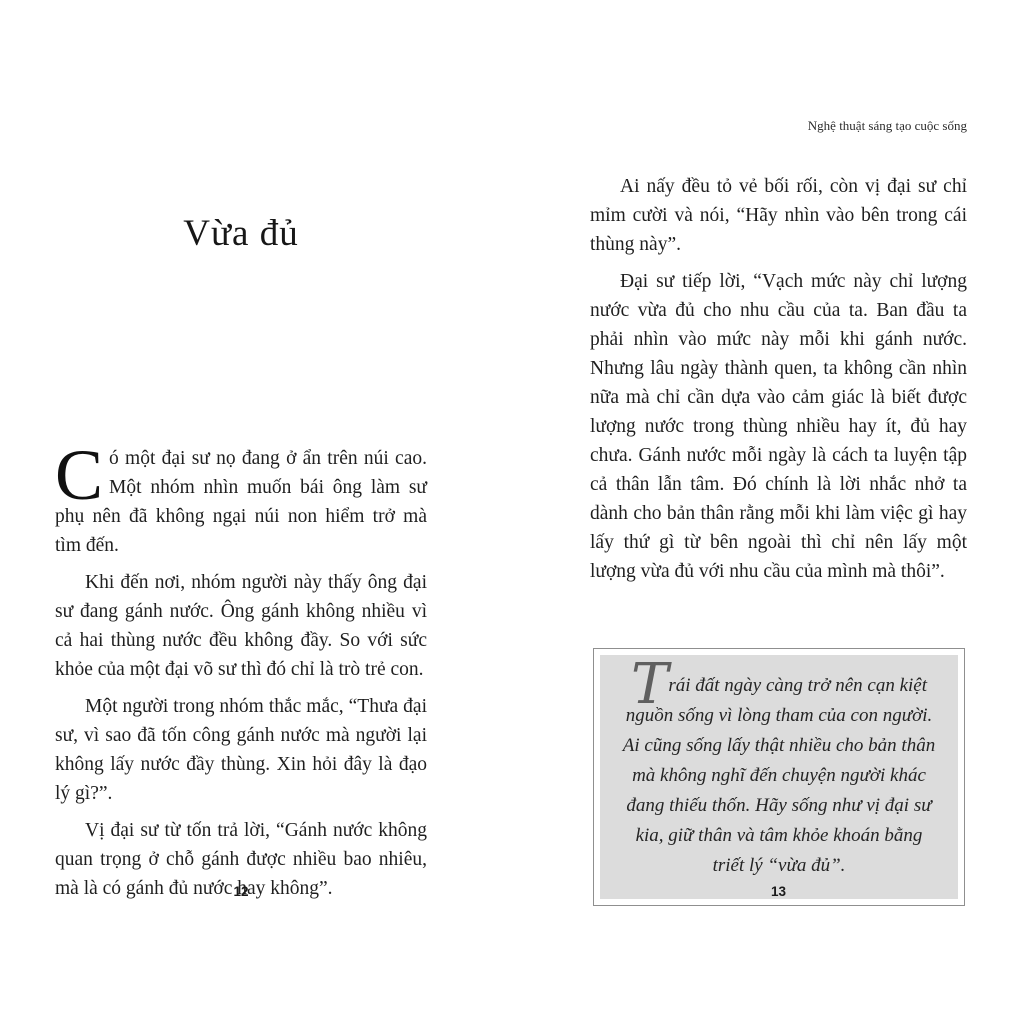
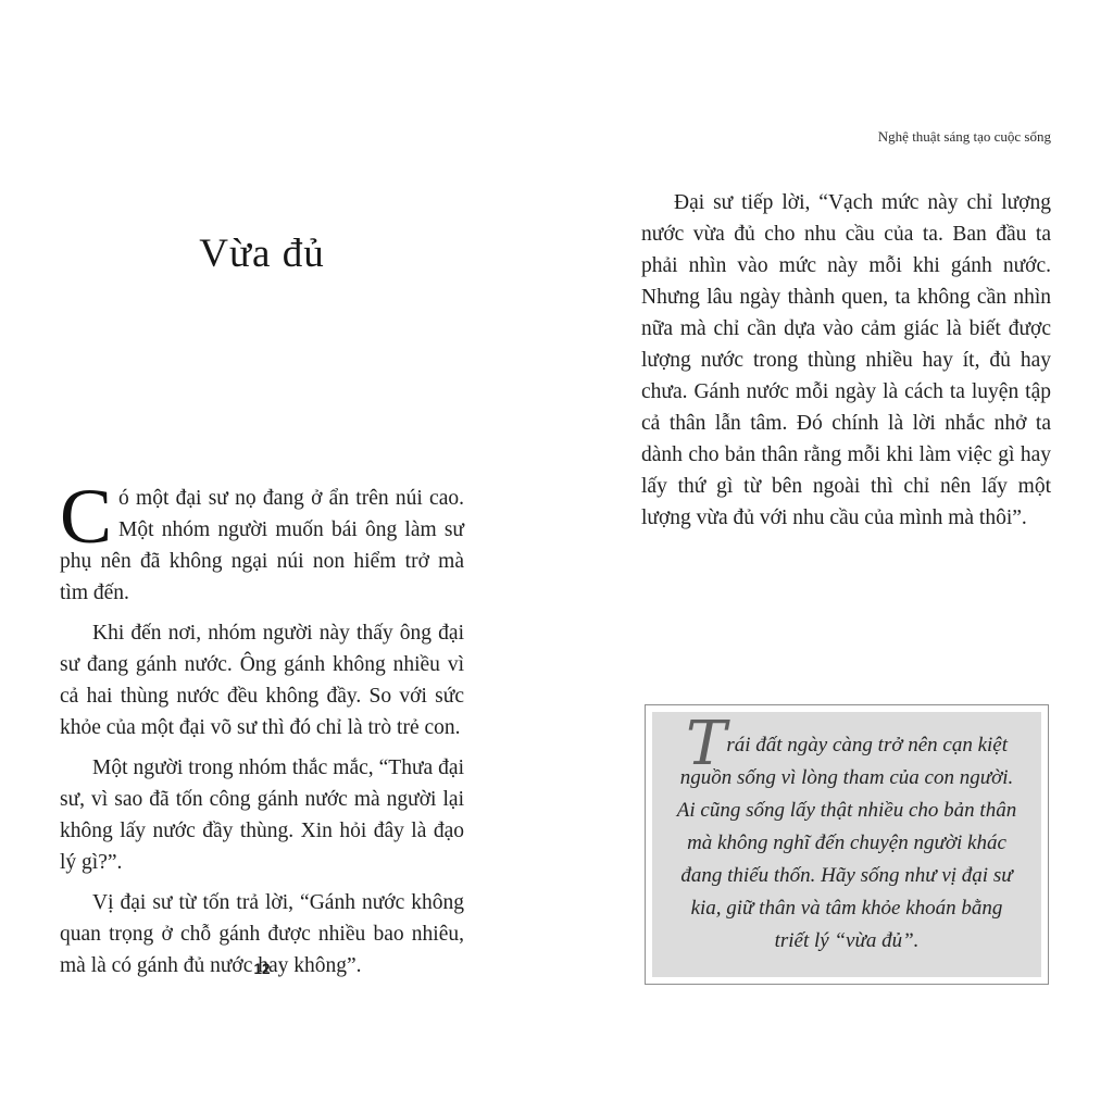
  Vừa đủ
  C
- ó một đại sư nọ đang ở ẩn trên núi cao. Một nhóm nhìn muốn bái ông làm sư phụ nên đã không ngại núi non hiểm trở mà tìm đến.
+ ó một đại sư nọ đang ở ẩn trên núi cao. Một nhóm người muốn bái ông làm sư phụ nên đã không ngại núi non hiểm trở mà tìm đến.
  Khi đến nơi, nhóm người này thấy ông đại sư đang gánh nước. Ông gánh không nhiều vì cả hai thùng nước đều không đầy. So với sức khỏe của một đại võ sư thì đó chỉ là trò trẻ con.
  Một người trong nhóm thắc mắc, “Thưa đại sư, vì sao đã tốn công gánh nước mà người lại không lấy nước đầy thùng. Xin hỏi đây là đạo lý gì?”.
  Vị đại sư từ tốn trả lời, “Gánh nước không quan trọng ở chỗ gánh được nhiều bao nhiêu, mà là có gánh đủ nước hay không”.
  12
  Nghệ thuật sáng tạo cuộc sống
- Ai nấy đều tỏ vẻ bối rối, còn vị đại sư chỉ mỉm cười và nói, “Hãy nhìn vào bên trong cái thùng này”.
  Đại sư tiếp lời, “Vạch mức này chỉ lượng nước vừa đủ cho nhu cầu của ta. Ban đầu ta phải nhìn vào mức này mỗi khi gánh nước. Nhưng lâu ngày thành quen, ta không cần nhìn nữa mà chỉ cần dựa vào cảm giác là biết được lượng nước trong thùng nhiều hay ít, đủ hay chưa. Gánh nước mỗi ngày là cách ta luyện tập cả thân lẫn tâm. Đó chính là lời nhắc nhở ta dành cho bản thân rằng mỗi khi làm việc gì hay lấy thứ gì từ bên ngoài thì chỉ nên lấy một lượng vừa đủ với nhu cầu của mình mà thôi”.
  Trái đất ngày càng trở nên cạn kiệt nguồn sống vì lòng tham của con người. Ai cũng sống lấy thật nhiều cho bản thân mà không nghĩ đến chuyện người khác đang thiếu thốn. Hãy sống như vị đại sư kia, giữ thân và tâm khỏe khoán bằng triết lý “vừa đủ”.
- 13
